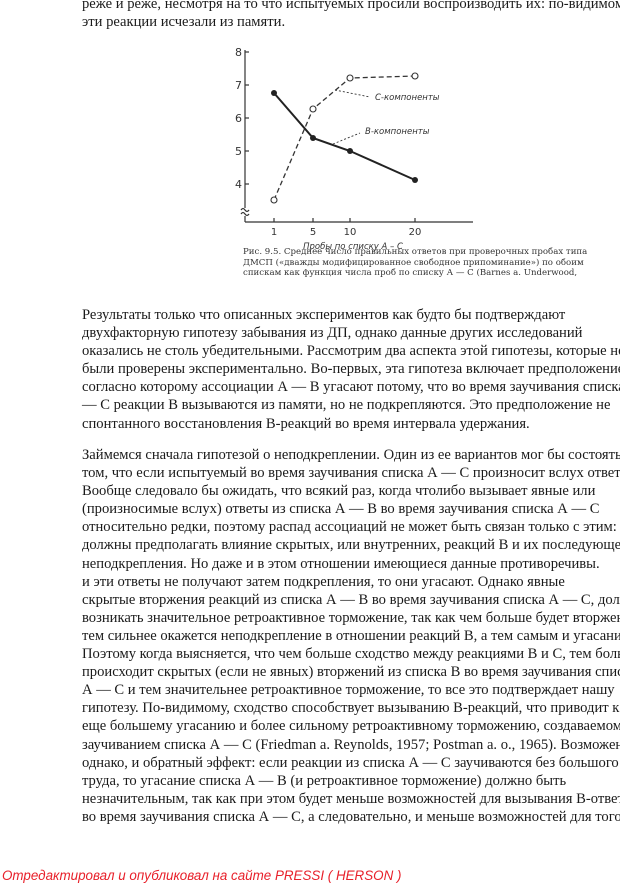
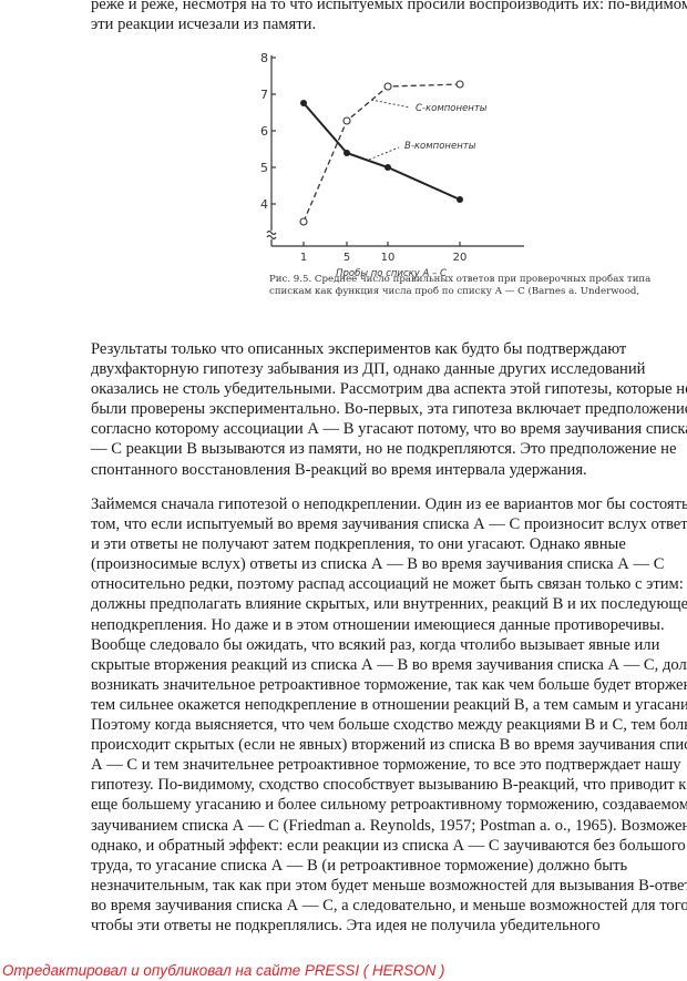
  реже и реже, несмотря на то что испытуемых просили воспроизводить их: по-видимом
  эти реакции исчезали из памяти.
  8
  7
  6
  5
  4
  1
  5
  10
  20
  Пробы по списку А – С
  С-компоненты
  В-компоненты
  Рис. 9.5. Среднее число правильных ответов при проверочных пробах типа
- ДМСП («дважды модифицированное свободное припоминание») по обоим
  спискам как функция числа проб по списку А — С (Barnes a. Underwood,
  Результаты только что описанных экспериментов как будто бы подтверждают
  двухфакторную гипотезу забывания из ДП, однако данные других исследований
  оказались не столь убедительными. Рассмотрим два аспекта этой гипотезы, которые н
  были проверены экспериментально. Во-первых, эта гипотеза включает предположени
  согласно которому ассоциации А — В угасают потому, что во время заучивания списк
  — С реакции В вызываются из памяти, но не подкрепляются. Это предположение не
  спонтанного восстановления В-реакций во время интервала удержания.
  Займемся сначала гипотезой о неподкреплении. Один из ее вариантов мог бы состоять
  том, что если испытуемый во время заучивания списка А — С произносит вслух ответ
- Вообще следовало бы ожидать, что всякий раз, когда чтолибо вызывает явные или
+ и эти ответы не получают затем подкрепления, то они угасают. Однако явные
  (произносимые вслух) ответы из списка А — В во время заучивания списка А — С
  относительно редки, поэтому распад ассоциаций не может быть связан только с этим:
  должны предполагать влияние скрытых, или внутренних, реакций В и их последующе
  неподкрепления. Но даже и в этом отношении имеющиеся данные противоречивы.
- и эти ответы не получают затем подкрепления, то они угасают. Однако явные
+ Вообще следовало бы ожидать, что всякий раз, когда чтолибо вызывает явные или
  скрытые вторжения реакций из списка А — В во время заучивания списка А — С, дол
  возникать значительное ретроактивное торможение, так как чем больше будет вторже
  тем сильнее окажется неподкрепление в отношении реакций В, а тем самым и угасани
  Поэтому когда выясняется, что чем больше сходство между реакциями В и С, тем бол
  происходит скрытых (если не явных) вторжений из списка В во время заучивания спи
  А — С и тем значительнее ретроактивное торможение, то все это подтверждает нашу
  гипотезу. По-видимому, сходство способствует вызыванию В-реакций, что приводит к
  еще большему угасанию и более сильному ретроактивному торможению, создаваемом
  заучиванием списка А — С (Friedman a. Reynolds, 1957; Postman a. o., 1965). Возможен
  однако, и обратный эффект: если реакции из списка А — С заучиваются без большого
  труда, то угасание списка А — В (и ретроактивное торможение) должно быть
  незначительным, так как при этом будет меньше возможностей для вызывания В-отве
  во время заучивания списка А — С, а следовательно, и меньше возможностей для того
+ чтобы эти ответы не подкреплялись. Эта идея не получила убедительного
  Отредактировал и опубликовал на сайте PRESSI ( HERSON )
